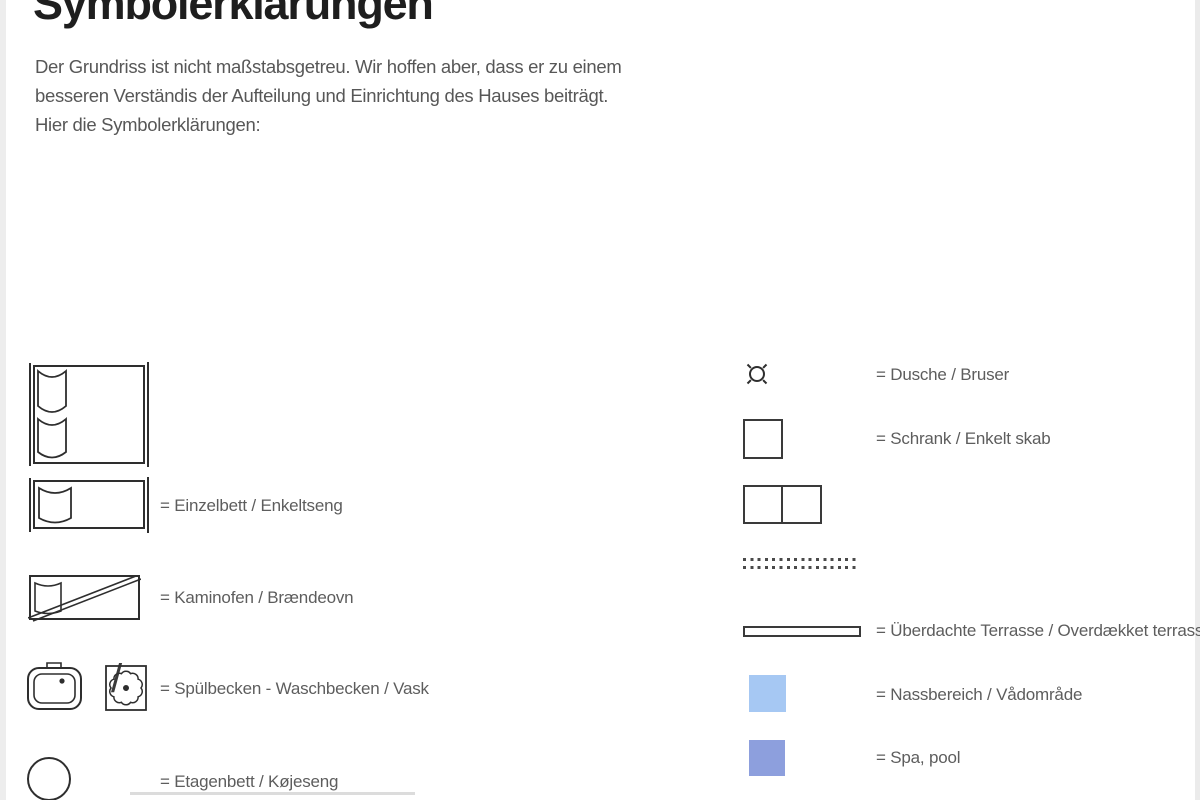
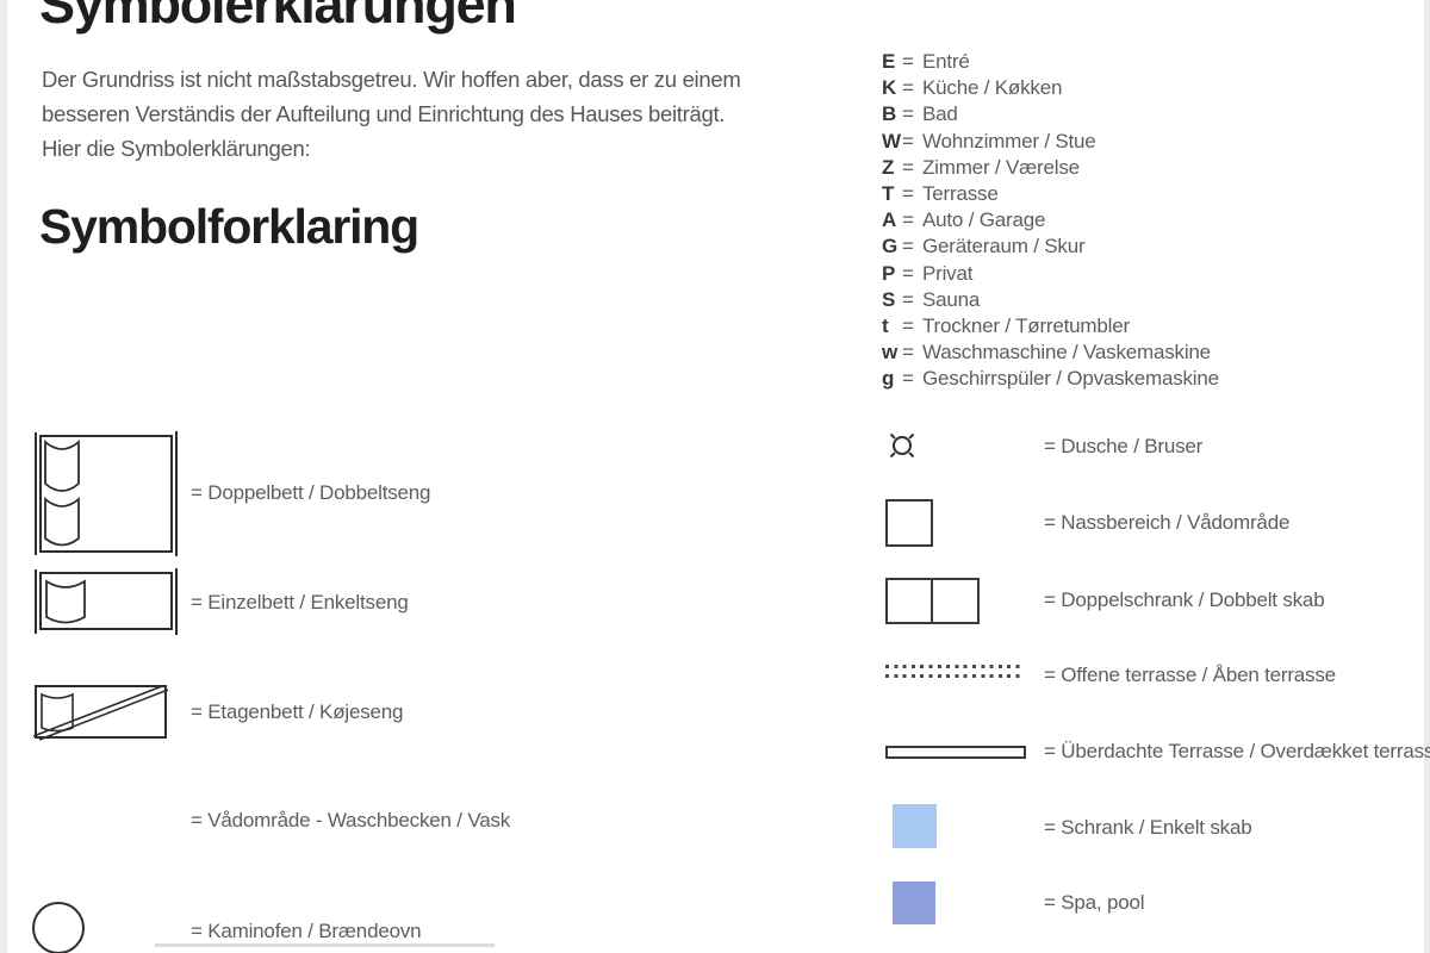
  Symbolerklärungen
  Der Grundriss ist nicht maßstabsgetreu. Wir hoffen aber, dass er zu einem
  besseren Verständis der Aufteilung und Einrichtung des Hauses beiträgt.
  Hier die Symbolerklärungen:
+ Symbolforklaring
+ = Doppelbett / Dobbeltseng
  = Einzelbett / Enkeltseng
- = Kaminofen / Brændeovn
+ = Etagenbett / Køjeseng
- /
- = Spülbecken - Waschbecken / Vask
+ = Vådområde - Waschbecken / Vask
- = Etagenbett / Køjeseng
+ = Kaminofen / Brændeovn
+ E = Entré
+ K = Küche / Køkken
+ B = Bad
+ W= Wohnzimmer / Stue
+ Z = Zimmer / Værelse
+ T = Terrasse
+ A = Auto / Garage
+ G = Geräteraum / Skur
+ P = Privat
+ S = Sauna
+ t = Trockner / Tørretumbler
+ w = Waschmaschine / Vaskemaskine
+ g = Geschirrspüler / Opvaskemaskine
  = Dusche / Bruser
- = Schrank / Enkelt skab
+ = Nassbereich / Vådområde
+ = Doppelschrank / Dobbelt skab
+ = Offene terrasse / Åben terrasse
  = Überdachte Terrasse / Overdækket terrass
- = Nassbereich / Vådområde
+ = Schrank / Enkelt skab
  = Spa, pool
